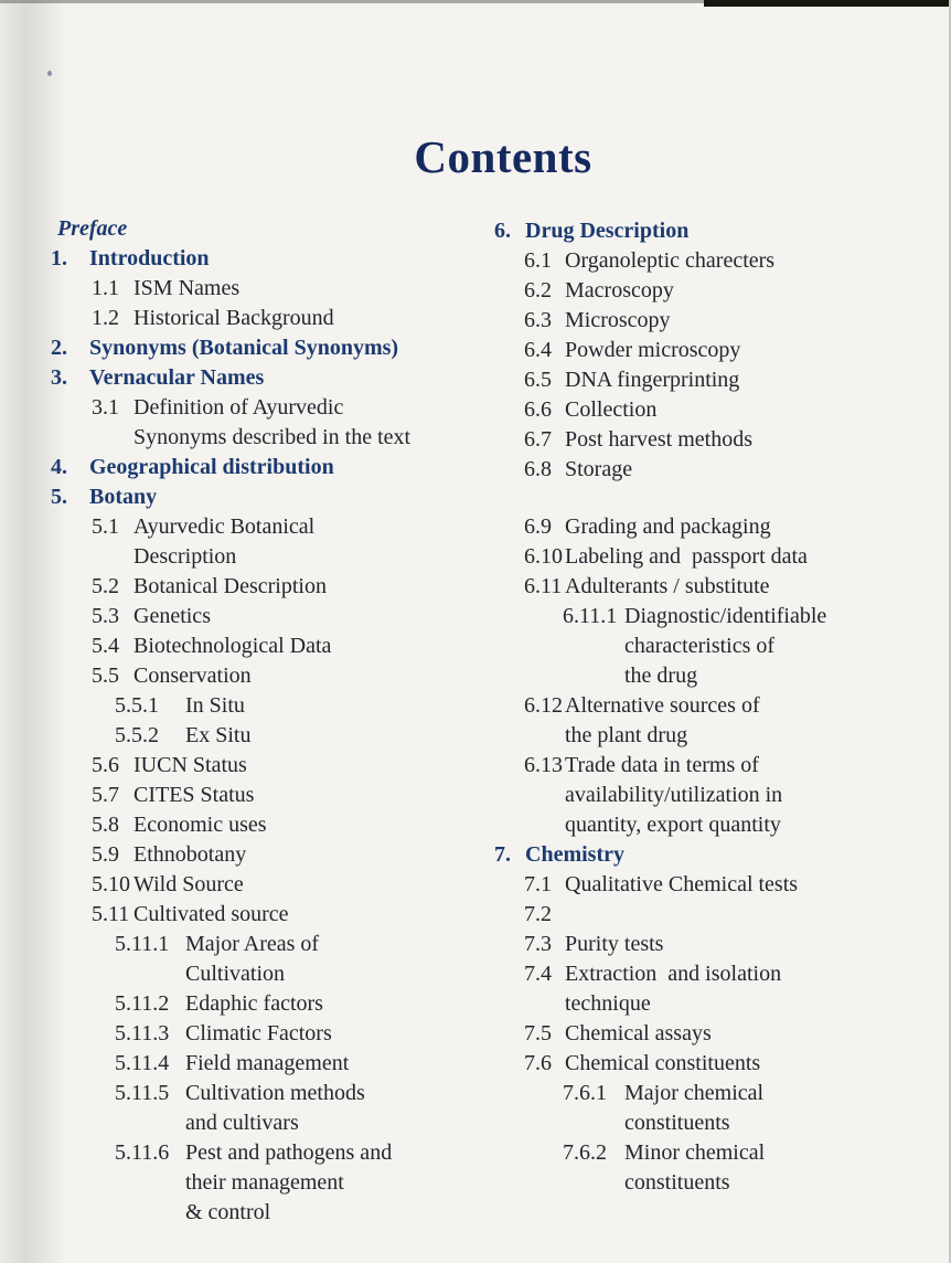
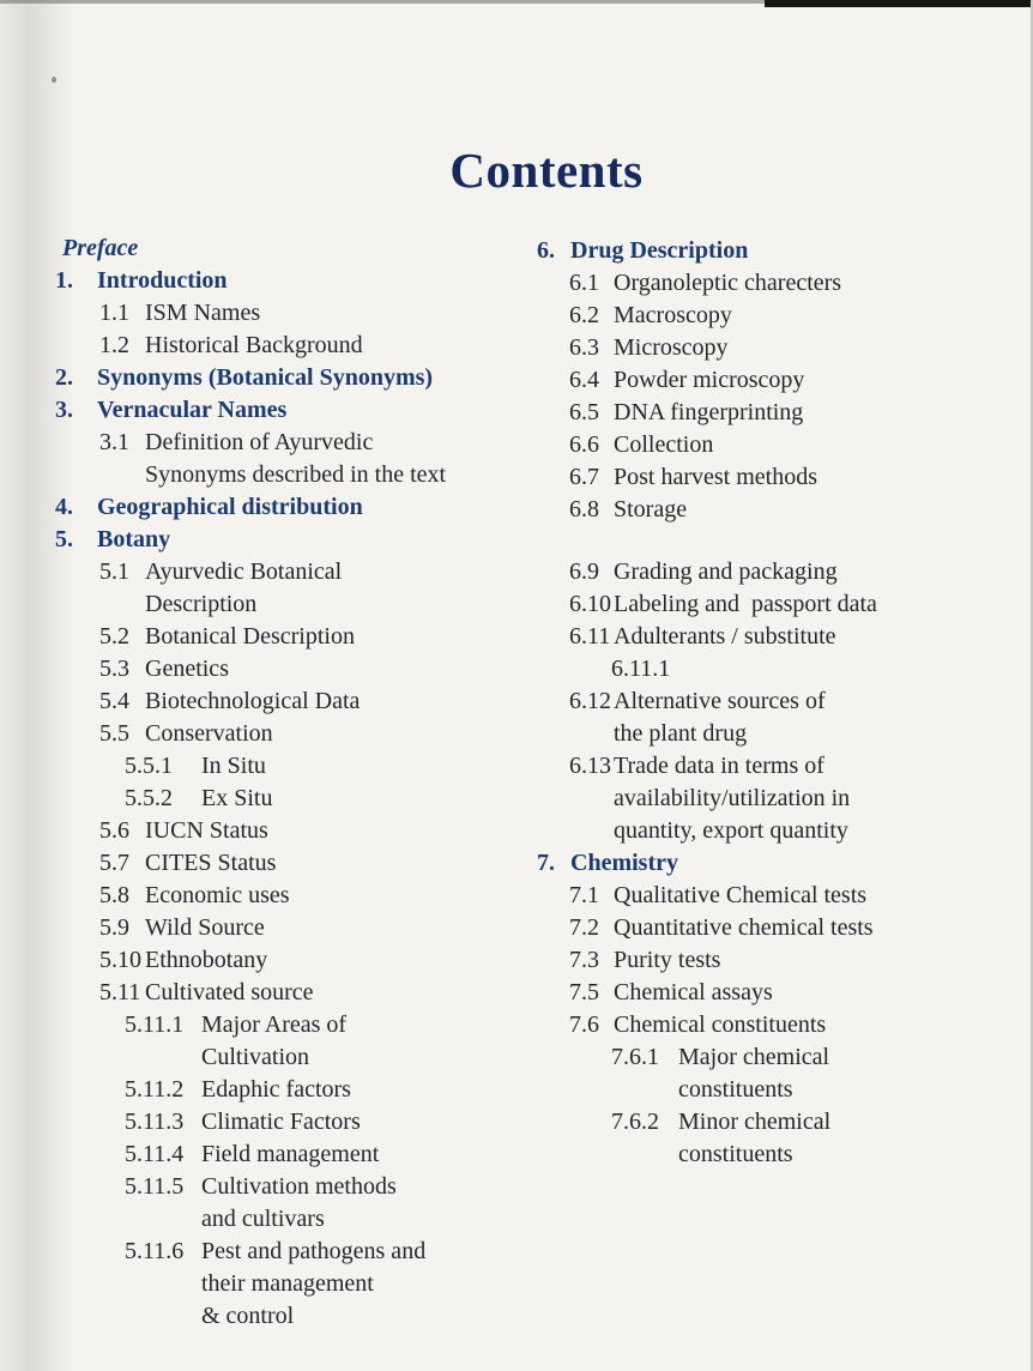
  Contents
  Preface
  1.
  Introduction
  1.1
  ISM Names
  1.2
  Historical Background
  2.
  Synonyms (Botanical Synonyms)
  3.
  Vernacular Names
  3.1
  Definition of Ayurvedic
  Synonyms described in the text
  4.
  Geographical distribution
  5.
  Botany
  5.1
  Ayurvedic Botanical
  Description
  5.2
  Botanical Description
  5.3
  Genetics
  5.4
  Biotechnological Data
  5.5
  Conservation
  5.5.1
  In Situ
  5.5.2
  Ex Situ
  5.6
  IUCN Status
  5.7
  CITES Status
  5.8
  Economic uses
  5.9
- Ethnobotany
+ Wild Source
  5.10
- Wild Source
+ Ethnobotany
  5.11
  Cultivated source
  5.11.1
  Major Areas of
  Cultivation
  5.11.2
  Edaphic factors
  5.11.3
  Climatic Factors
  5.11.4
  Field management
  5.11.5
  Cultivation methods
  and cultivars
  5.11.6
  Pest and pathogens and
  their management
  & control
  6.
  Drug Description
  6.1
  Organoleptic charecters
  6.2
  Macroscopy
  6.3
  Microscopy
  6.4
  Powder microscopy
  6.5
  DNA fingerprinting
  6.6
  Collection
  6.7
  Post harvest methods
  6.8
  Storage
  6.9
  Grading and packaging
  6.10
  Labeling and passport data
  6.11
  Adulterants / substitute
  6.11.1
- Diagnostic/identifiable
- characteristics of
- the drug
  6.12
  Alternative sources of
  the plant drug
  6.13
  Trade data in terms of
  availability/utilization in
  quantity, export quantity
  7.
  Chemistry
  7.1
  Qualitative Chemical tests
  7.2
+ Quantitative chemical tests
  7.3
  Purity tests
- 7.4
- Extraction and isolation
- technique
  7.5
  Chemical assays
  7.6
  Chemical constituents
  7.6.1
  Major chemical
  constituents
  7.6.2
  Minor chemical
  constituents
